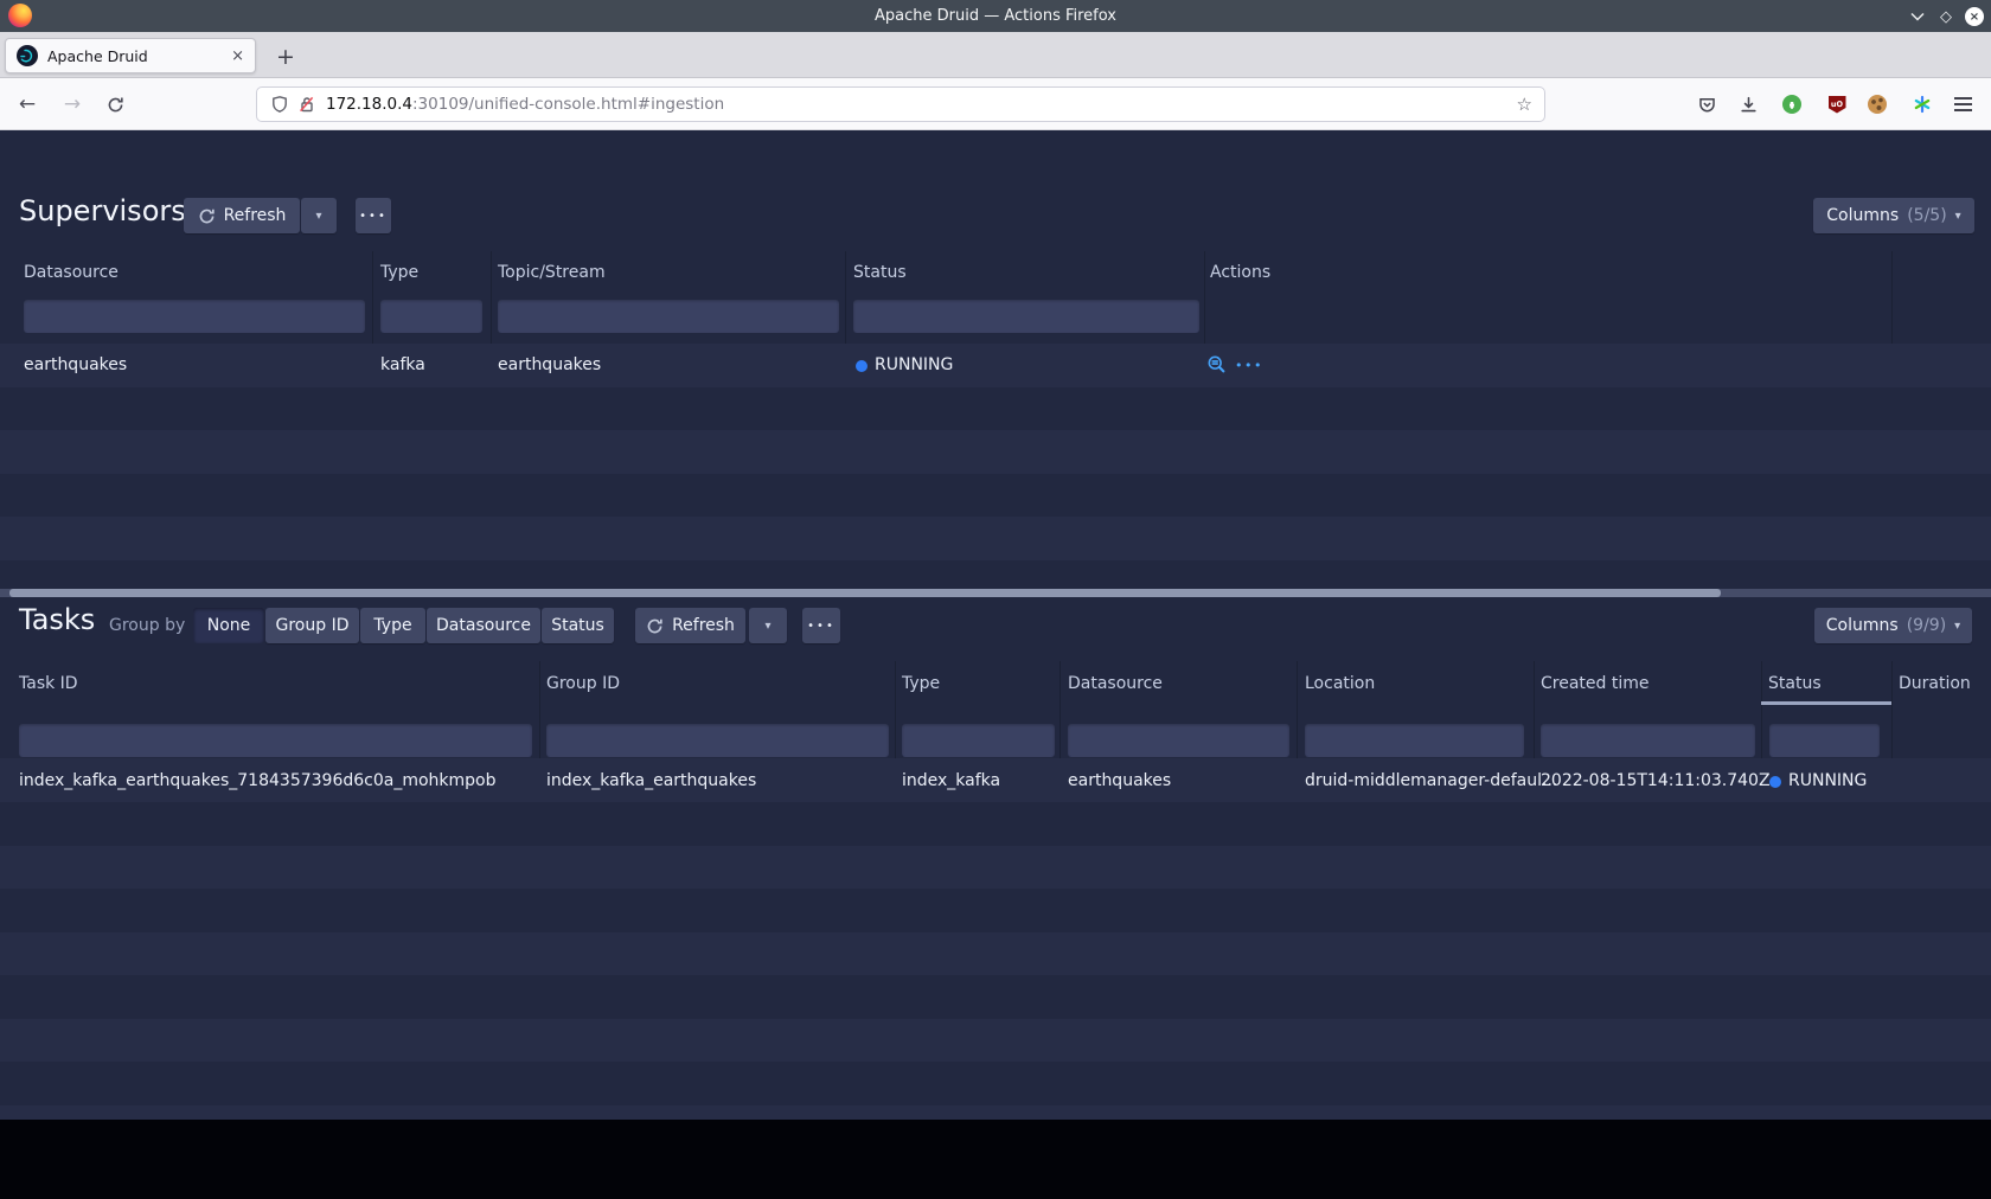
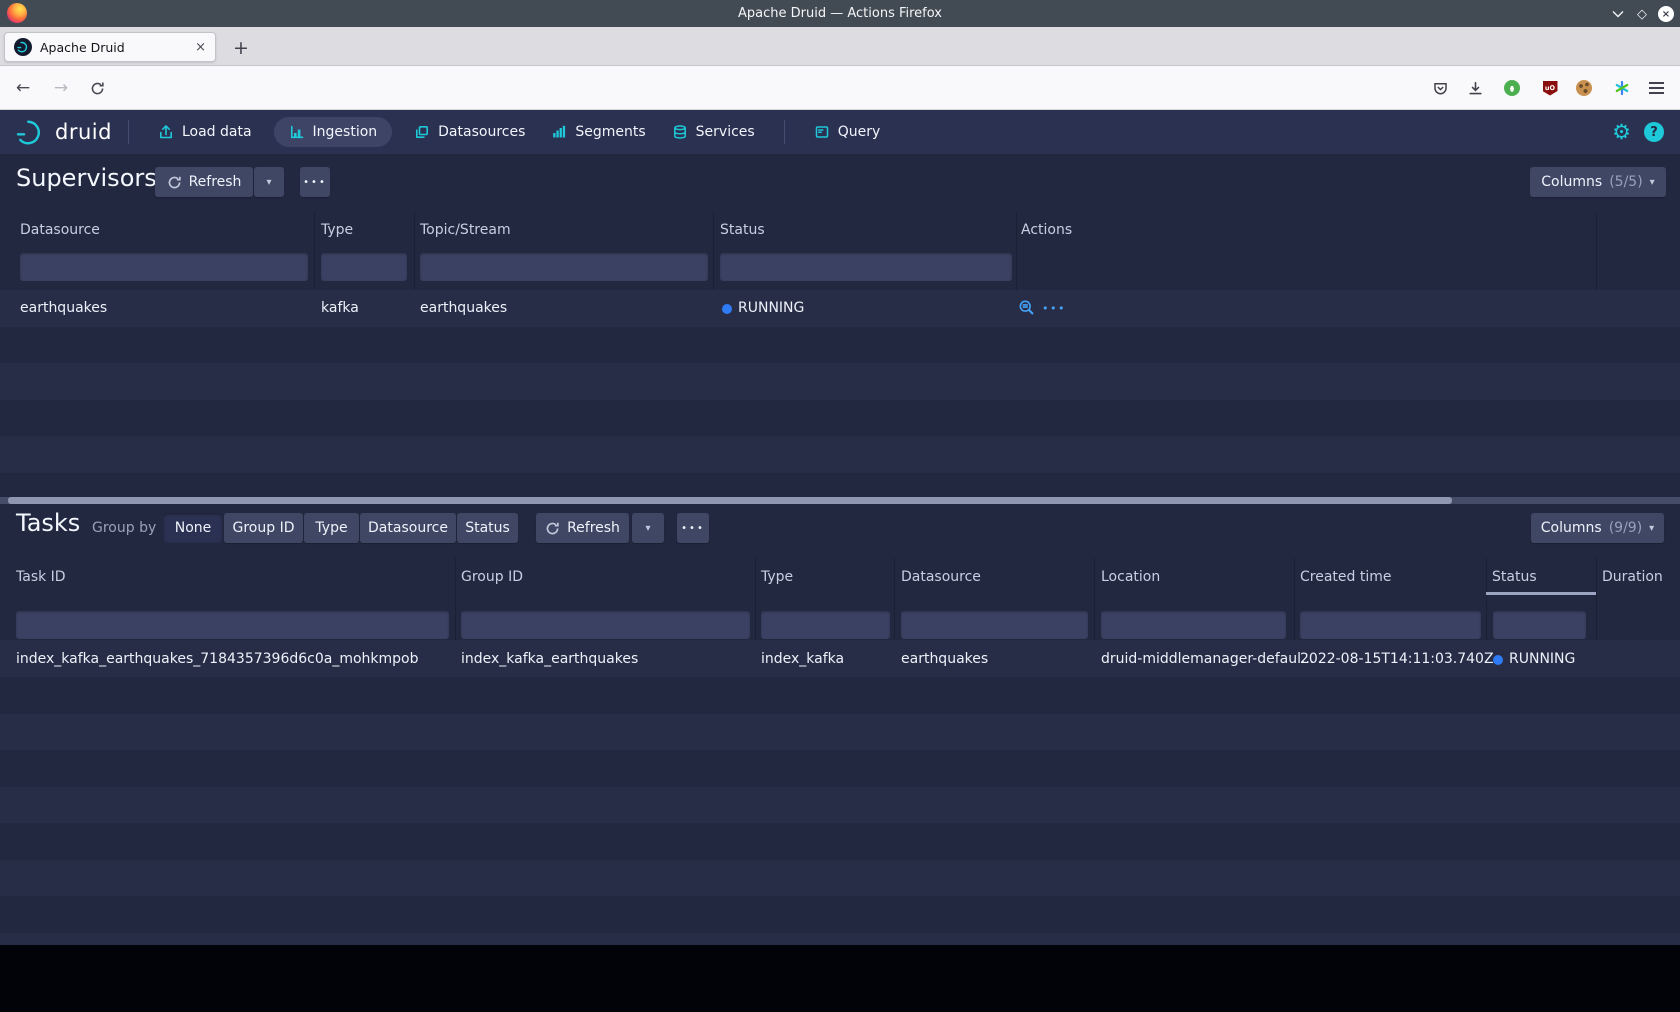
  Apache Druid — Actions Firefox
  ◇
  ×
  Apache Druid
  ×
  +
  ←
  →
- 172.18.0.4
- :30109/unified-console.html#ingestion
- ☆
  uO
+ druid
+ Load data
+ Ingestion
+ Datasources
+ Segments
+ Services
+ Query
+ ⚙
+ ?
  Supervisors
  Refresh
  ▾
  •••
  Columns
  (5/5)
  ▾
  Datasource
  Type
  Topic/Stream
  Status
  Actions
  earthquakes
  kafka
  earthquakes
  RUNNING
  •••
  Tasks
  Group by
  None
  Group ID
  Type
  Datasource
  Status
  Refresh
  ▾
  •••
  Columns
  (9/9)
  ▾
  Task ID
  Group ID
  Type
  Datasource
  Location
  Created time
  Status
  Duration
  index_kafka_earthquakes_7184357396d6c0a_mohkmpob
  index_kafka_earthquakes
  index_kafka
  earthquakes
  druid-middlemanager-defaul...
  2022-08-15T14:11:03.740Z
  RUNNING
